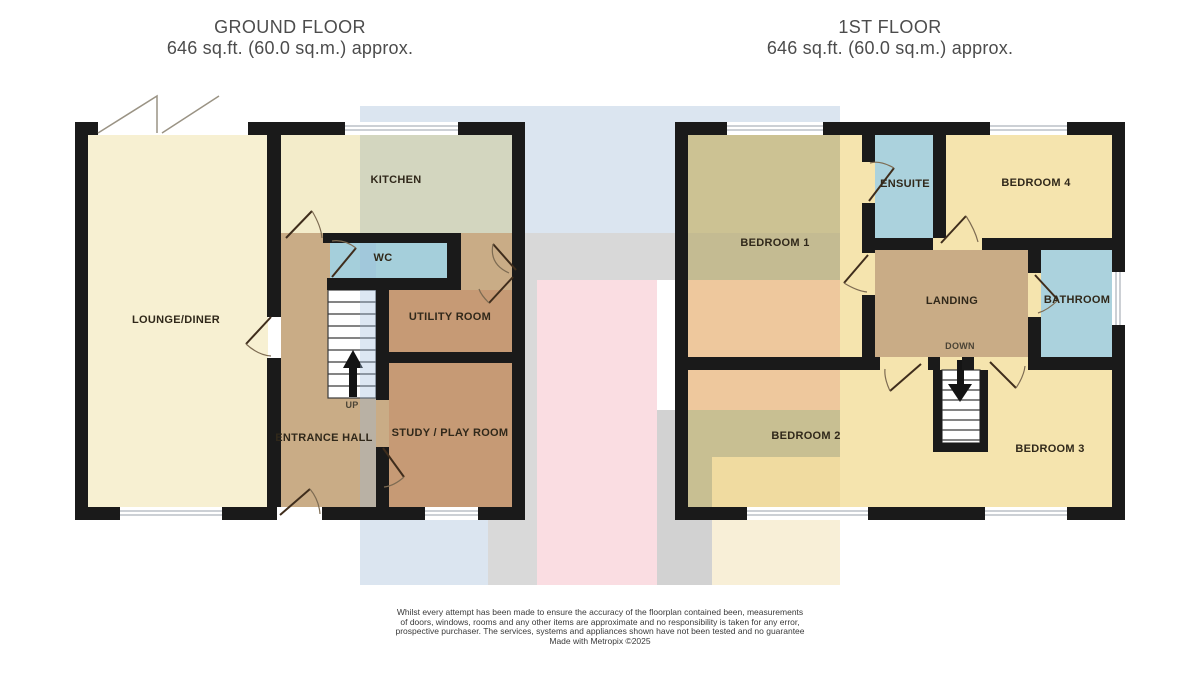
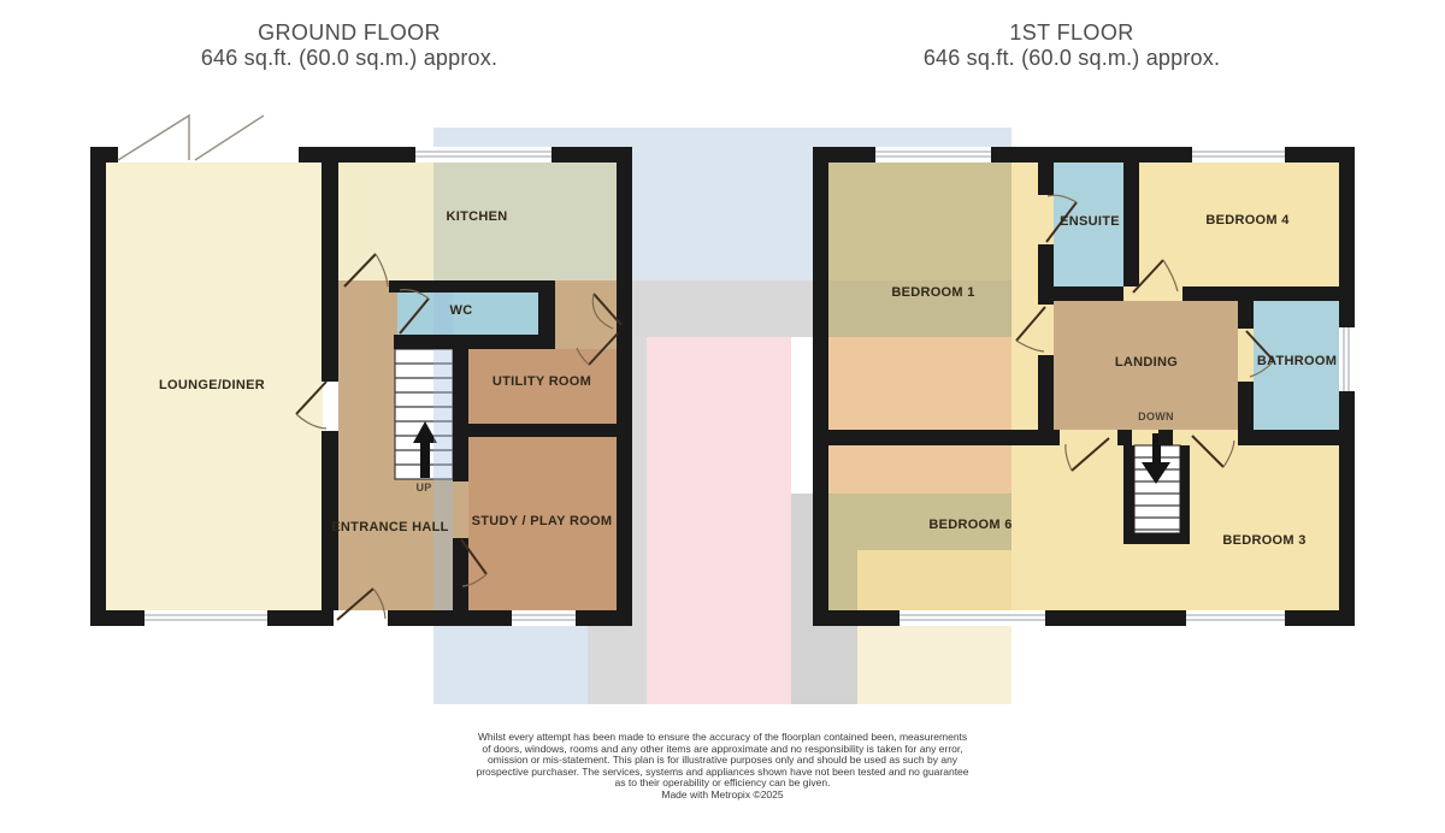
  GROUND FLOOR
  646 sq.ft. (60.0 sq.m.) approx.
  1ST FLOOR
  646 sq.ft. (60.0 sq.m.) approx.
  LOUNGE/DINER
  KITCHEN
  WC
  UTILITY ROOM
  ENTRANCE HALL
  STUDY / PLAY ROOM
  UP
  BEDROOM 1
  ENSUITE
  BEDROOM 4
  LANDING
  BATHROOM
  DOWN
- BEDROOM 2
+ BEDROOM 6
  BEDROOM 3
  Whilst every attempt has been made to ensure the accuracy of the floorplan contained been, measurements
  of doors, windows, rooms and any other items are approximate and no responsibility is taken for any error,
+ omission or mis-statement. This plan is for illustrative purposes only and should be used as such by any
  prospective purchaser. The services, systems and appliances shown have not been tested and no guarantee
+ as to their operability or efficiency can be given.
  Made with Metropix ©2025
